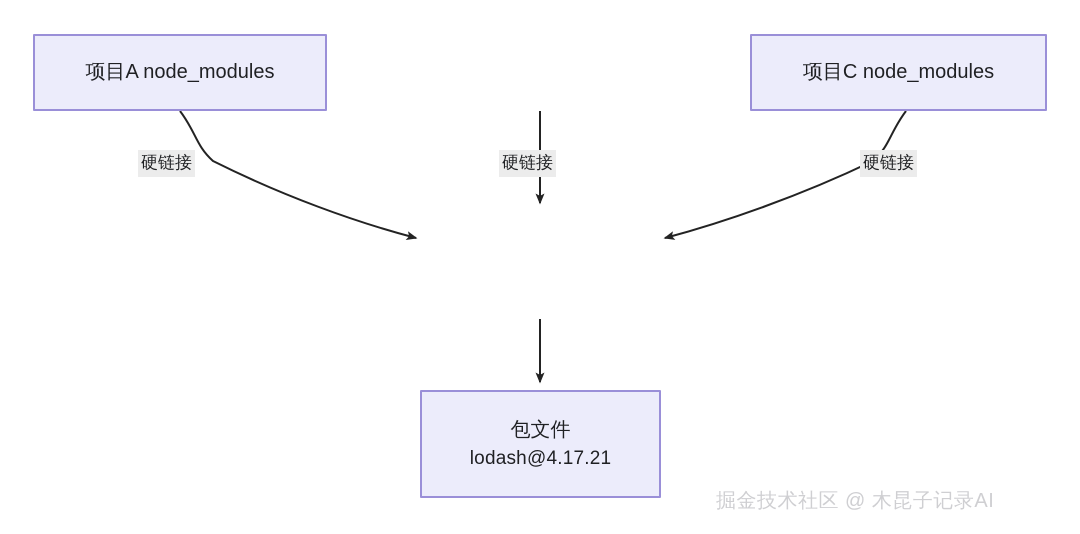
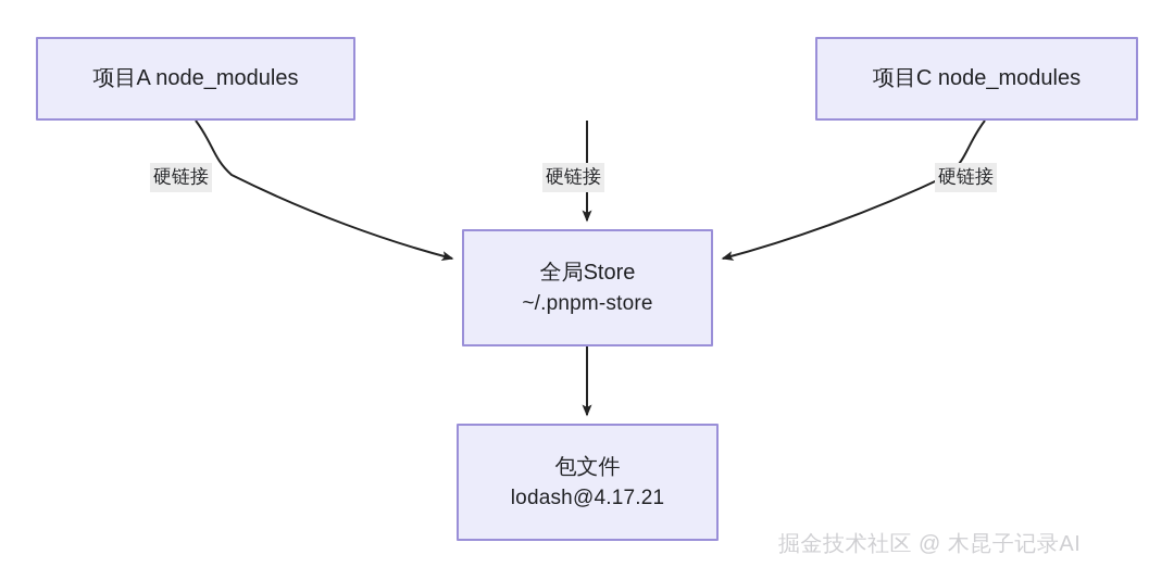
  项目A node_modules
  项目C node_modules
+ 全局Store
+ ~/.pnpm-store
  包文件
  lodash@4.17.21
  硬链接
  硬链接
  硬链接
  掘金技术社区 @ 木昆子记录AI
